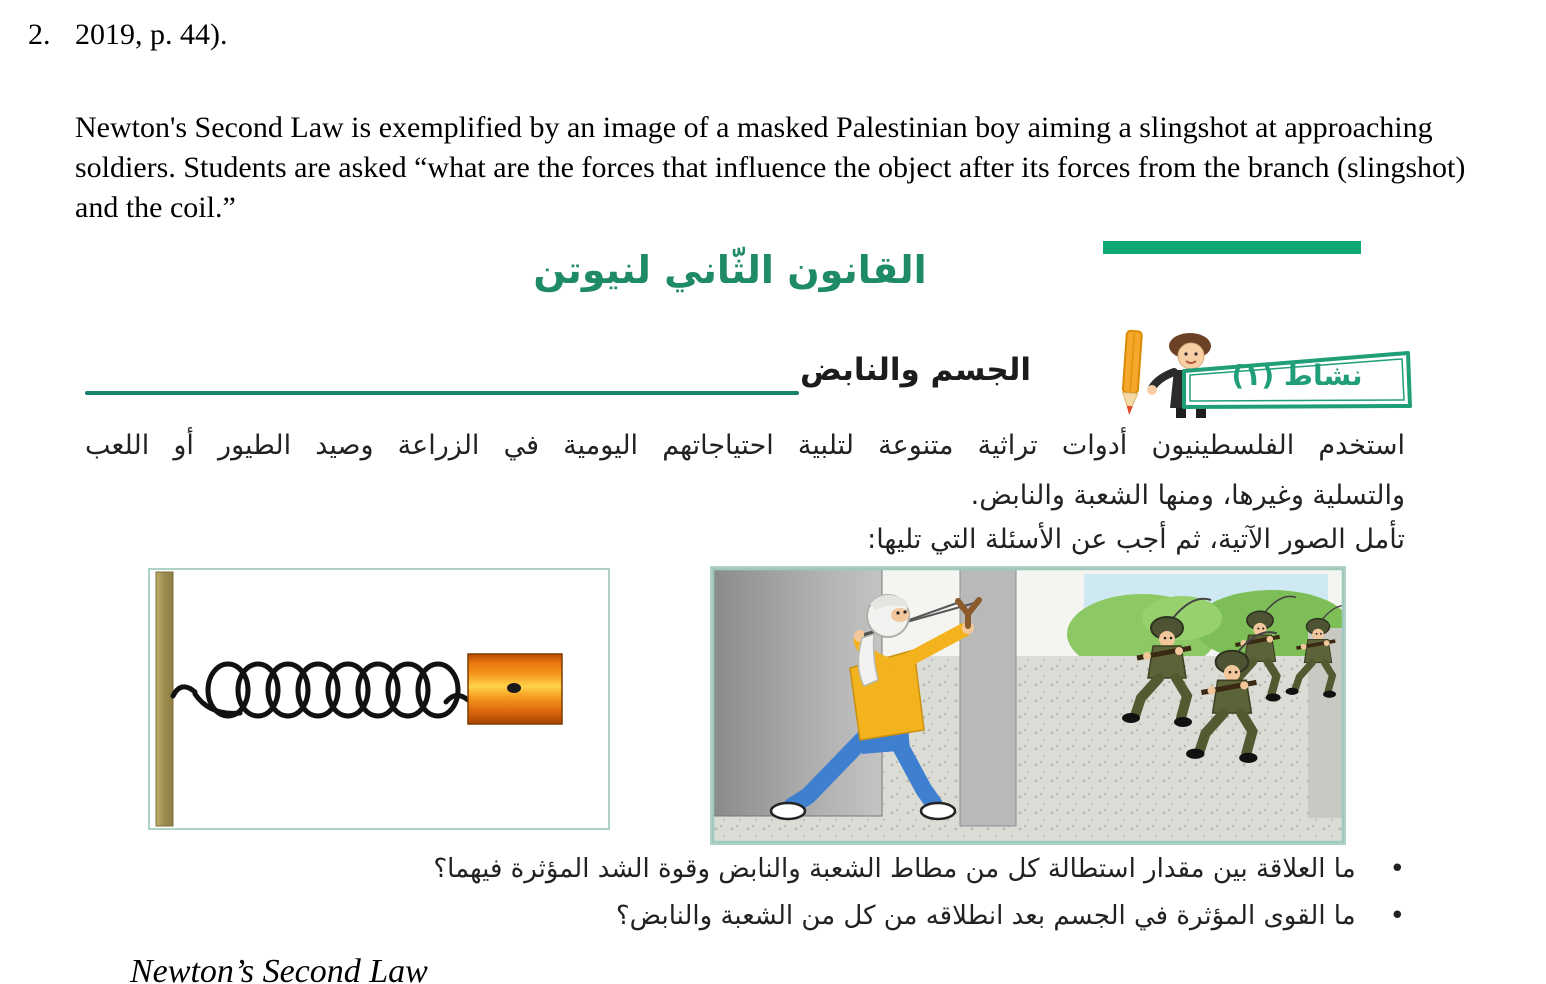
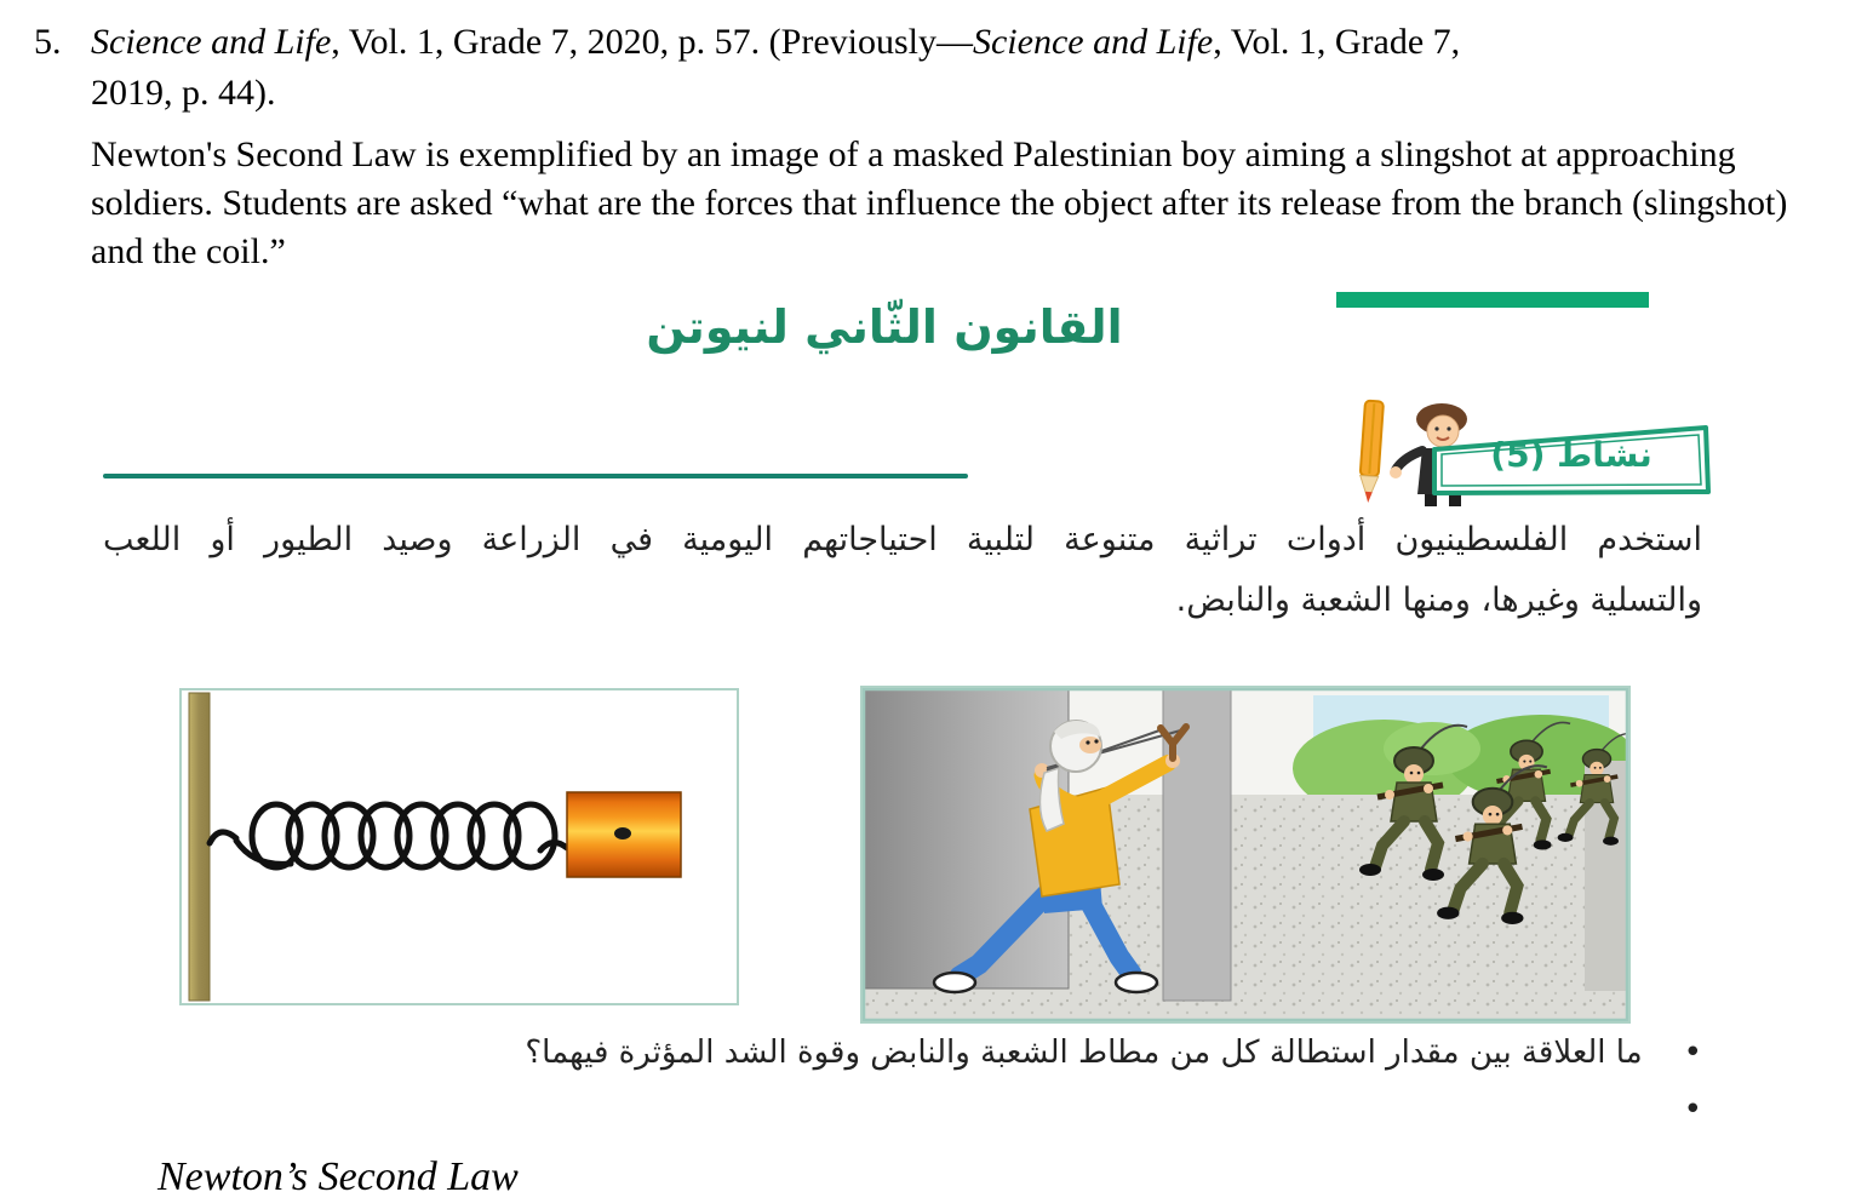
- 2.
+ 5.
+ Science and Life, Vol. 1, Grade 7, 2020, p. 57. (Previously—Science and Life, Vol. 1, Grade 7,
  2019, p. 44).
- Newton's Second Law is exemplified by an image of a masked Palestinian boy aiming a slingshot at approaching soldiers. Students are asked “what are the forces that influence the object after its forces from the branch (slingshot) and the coil.”
+ Newton's Second Law is exemplified by an image of a masked Palestinian boy aiming a slingshot at approaching soldiers. Students are asked “what are the forces that influence the object after its release from the branch (slingshot) and the coil.”
  القانون الثّاني لنيوتن
- نشاط (١)
+ نشاط (5)
- الجسم والنابض
  استخدم الفلسطينيون أدوات تراثية متنوعة لتلبية احتياجاتهم اليومية في الزراعة وصيد الطيور أو اللعب
  والتسلية وغيرها، ومنها الشعبة والنابض.
- تأمل الصور الآتية، ثم أجب عن الأسئلة التي تليها:
  •
  ما العلاقة بين مقدار استطالة كل من مطاط الشعبة والنابض وقوة الشد المؤثرة فيهما؟
  •
- ما القوى المؤثرة في الجسم بعد انطلاقه من كل من الشعبة والنابض؟
  Newton’s Second Law
